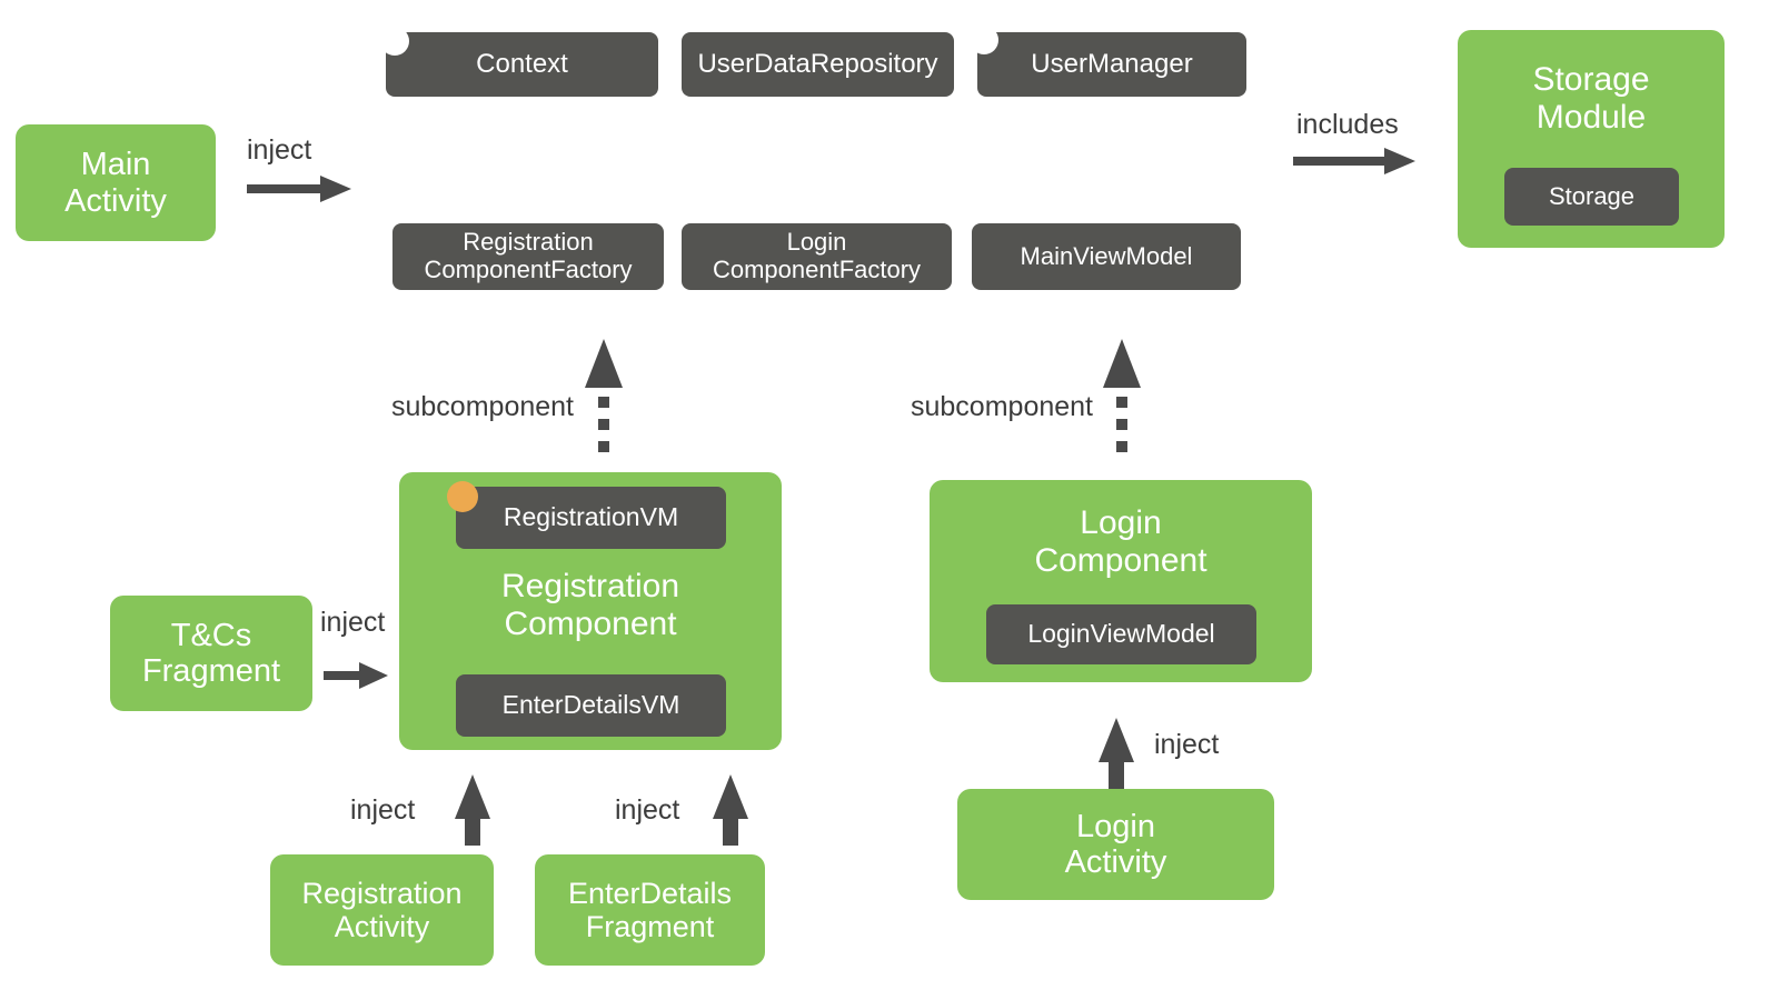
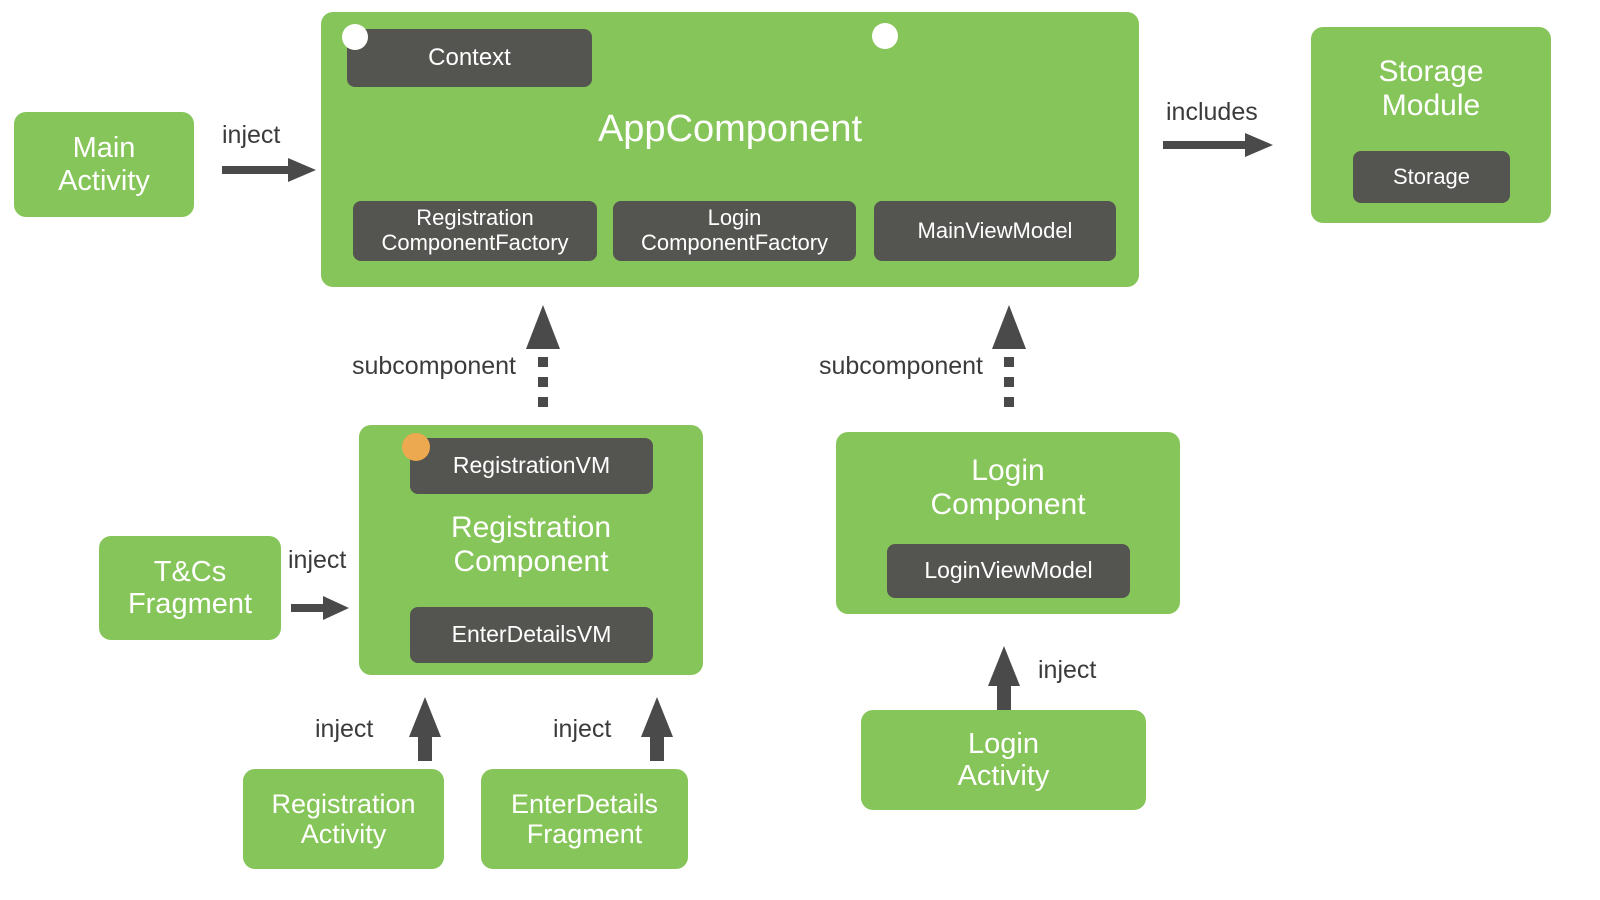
  Main
  Activity
  inject
+ AppComponent
  Context
- UserDataRepository
- UserManager
  Registration
  ComponentFactory
  Login
  ComponentFactory
  MainViewModel
  includes
  Storage
  Module
  Storage
  subcomponent
  subcomponent
  RegistrationVM
  Registration
  Component
  EnterDetailsVM
  Login
  Component
  LoginViewModel
  T&Cs
  Fragment
  inject
  inject
  Registration
  Activity
  inject
  EnterDetails
  Fragment
  inject
  Login
  Activity
